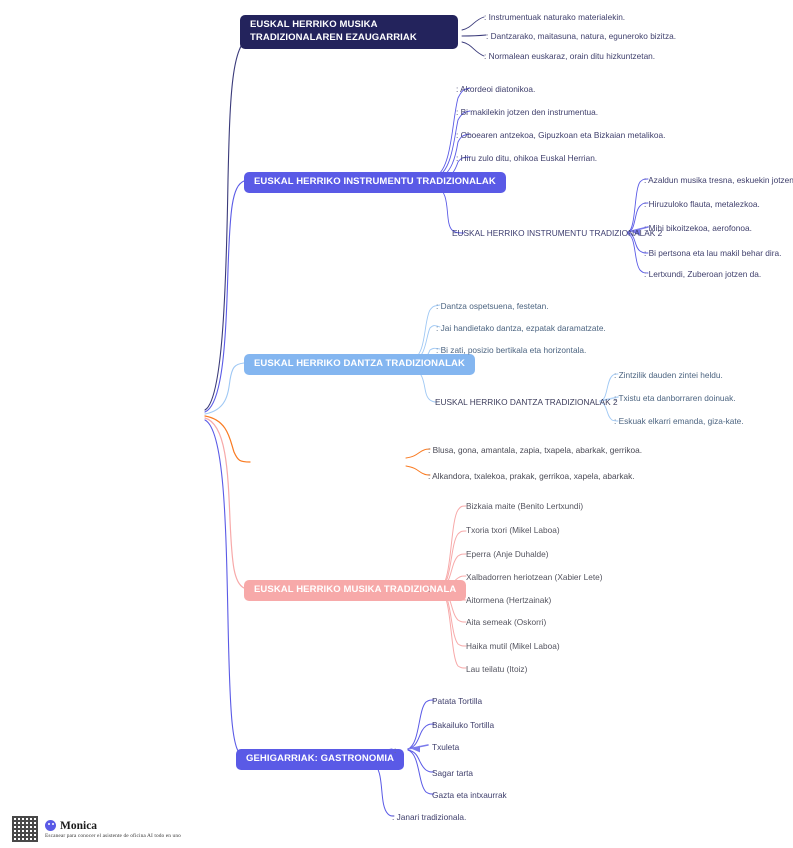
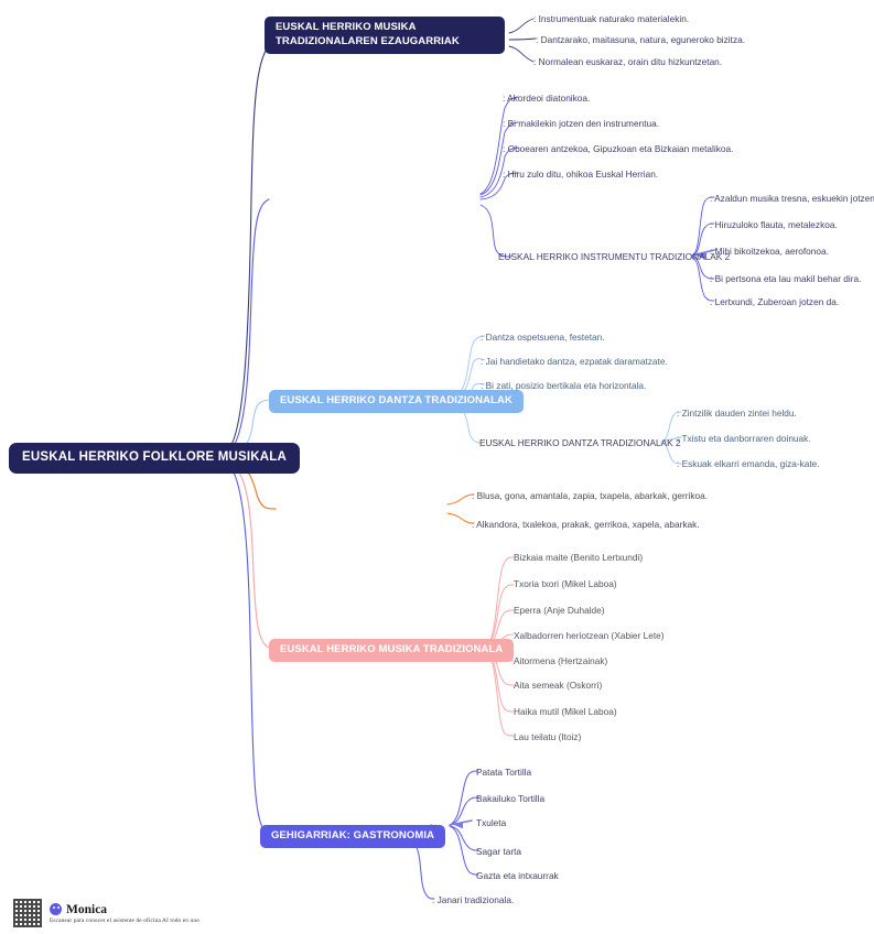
+ EUSKAL HERRIKO FOLKLORE MUSIKALA
  EUSKAL HERRIKO MUSIKA TRADIZIONALAREN EZAUGARRIAK
  : Instrumentuak naturako materialekin.
  : Dantzarako, maitasuna, natura, eguneroko bizitza.
  : Normalean euskaraz, orain ditu hizkuntzetan.
- EUSKAL HERRIKO INSTRUMENTU TRADIZIONALAK
  : Akordeoi diatonikoa.
  : Bi makilekin jotzen den instrumentua.
  : Oboearen antzekoa, Gipuzkoan eta Bizkaian metalikoa.
  : Hiru zulo ditu, ohikoa Euskal Herrian.
  EUSKAL HERRIKO INSTRUMENTU TRADIZIONALAK 2
  : Azaldun musika tresna, eskuekin jotzen
  : Hiruzuloko flauta, metalezkoa.
  : Mihi bikoitzekoa, aerofonoa.
  : Bi pertsona eta lau makil behar dira.
  : Lertxundi, Zuberoan jotzen da.
  EUSKAL HERRIKO DANTZA TRADIZIONALAK
  : Dantza ospetsuena, festetan.
  : Jai handietako dantza, ezpatak daramatzate.
  : Bi zati, posizio bertikala eta horizontala.
  EUSKAL HERRIKO DANTZA TRADIZIONALAK 2
  : Zintzilik dauden zintei heldu.
  : Txistu eta danborraren doinuak.
  : Eskuak elkarri emanda, giza-kate.
  : Blusa, gona, amantala, zapia, txapela, abarkak, gerrikoa.
  : Alkandora, txalekoa, prakak, gerrikoa, xapela, abarkak.
  EUSKAL HERRIKO MUSIKA TRADIZIONALA
  :
  Bizkaia maite (Benito Lertxundi)
  Txoria txori (Mikel Laboa)
  Eperra (Anje Duhalde)
  Xalbadorren heriotzean (Xabier Lete)
  Aitormena (Hertzainak)
  Aita semeak (Oskorri)
  Haika mutil (Mikel Laboa)
  Lau teilatu (Itoiz)
  GEHIGARRIAK: GASTRONOMIA
  :
  Patata Tortilla
  Bakailuko Tortilla
  Txuleta
  Sagar tarta
  Gazta eta intxaurrak
  : Janari tradizionala.
  Monica
